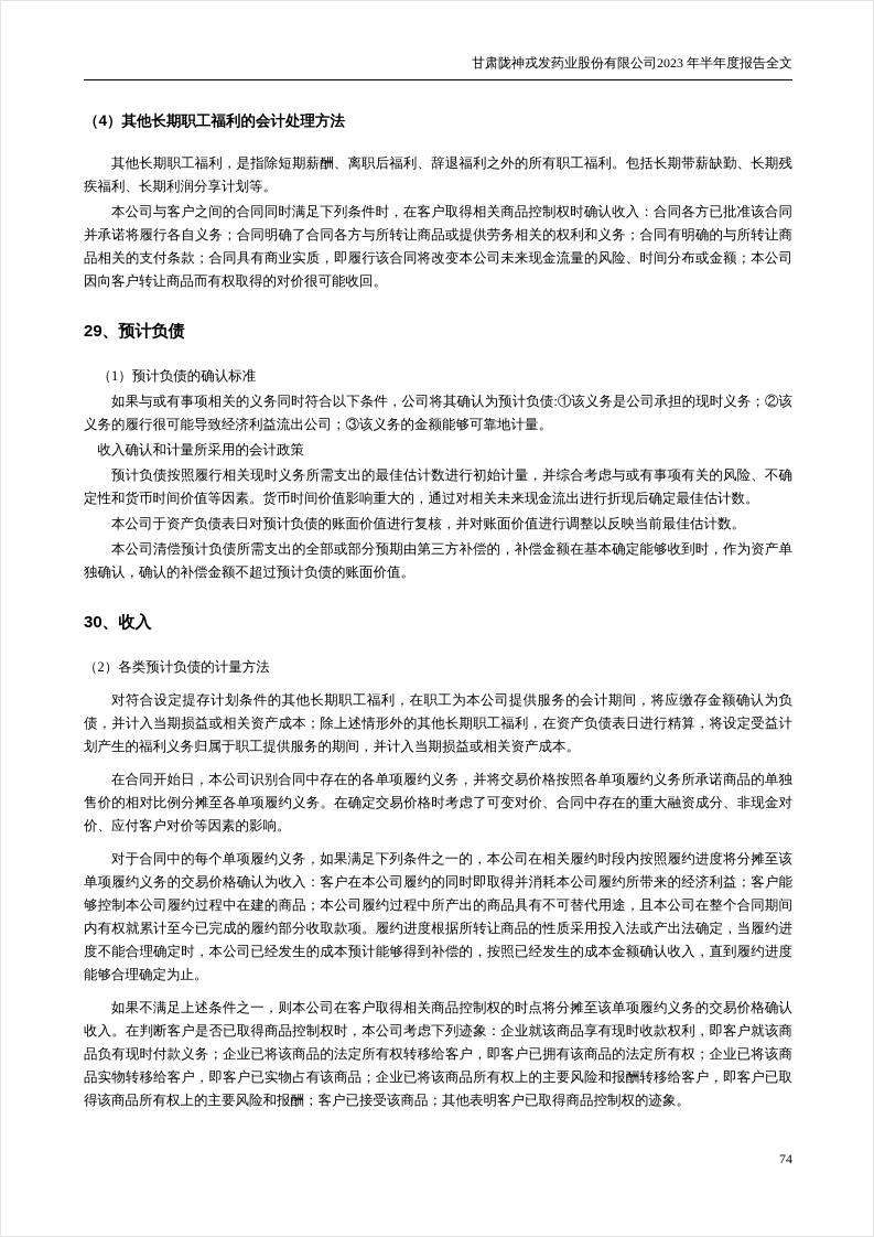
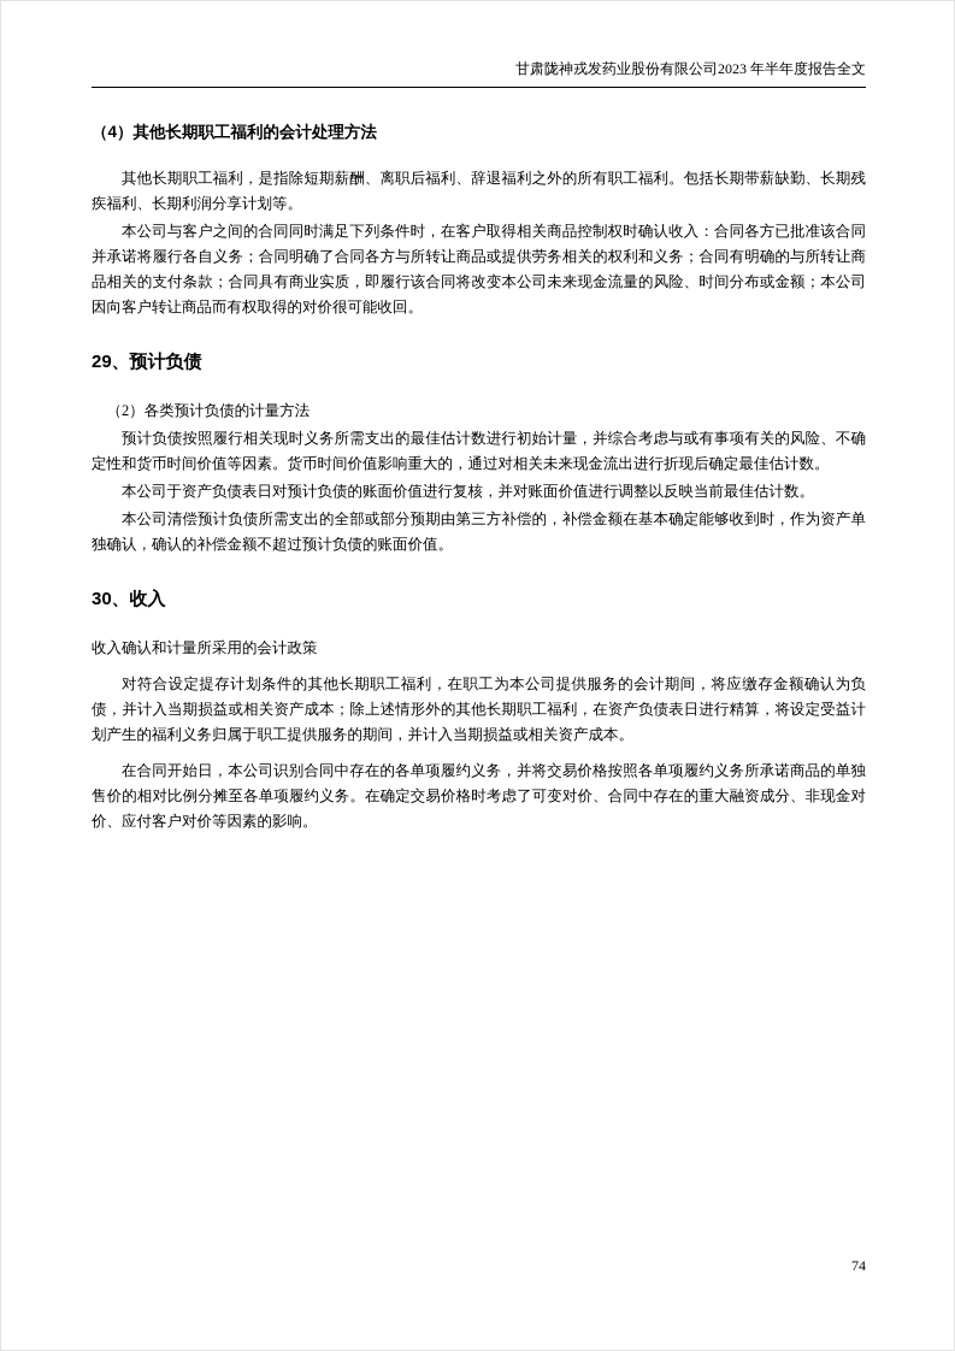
  甘肃陇神戎发药业股份有限公司2023 年半年度报告全文
  （4）其他长期职工福利的会计处理方法
  其他长期职工福利，是指除短期薪酬、离职后福利、辞退福利之外的所有职工福利。包括长期带薪缺勤、长期残疾福利、长期利润分享计划等。
  本公司与客户之间的合同同时满足下列条件时，在客户取得相关商品控制权时确认收入：合同各方已批准该合同并承诺将履行各自义务；合同明确了合同各方与所转让商品或提供劳务相关的权利和义务；合同有明确的与所转让商品相关的支付条款；合同具有商业实质，即履行该合同将改变本公司未来现金流量的风险、时间分布或金额；本公司因向客户转让商品而有权取得的对价很可能收回。
  29、预计负债
- （1）预计负债的确认标准
- 如果与或有事项相关的义务同时符合以下条件，公司将其确认为预计负债:①该义务是公司承担的现时义务；②该义务的履行很可能导致经济利益流出公司；③该义务的金额能够可靠地计量。
- 收入确认和计量所采用的会计政策
+ （2）各类预计负债的计量方法
  预计负债按照履行相关现时义务所需支出的最佳估计数进行初始计量，并综合考虑与或有事项有关的风险、不确定性和货币时间价值等因素。货币时间价值影响重大的，通过对相关未来现金流出进行折现后确定最佳估计数。
  本公司于资产负债表日对预计负债的账面价值进行复核，并对账面价值进行调整以反映当前最佳估计数。
  本公司清偿预计负债所需支出的全部或部分预期由第三方补偿的，补偿金额在基本确定能够收到时，作为资产单独确认，确认的补偿金额不超过预计负债的账面价值。
  30、收入
- （2）各类预计负债的计量方法
+ 收入确认和计量所采用的会计政策
  对符合设定提存计划条件的其他长期职工福利，在职工为本公司提供服务的会计期间，将应缴存金额确认为负债，并计入当期损益或相关资产成本；除上述情形外的其他长期职工福利，在资产负债表日进行精算，将设定受益计划产生的福利义务归属于职工提供服务的期间，并计入当期损益或相关资产成本。
  在合同开始日，本公司识别合同中存在的各单项履约义务，并将交易价格按照各单项履约义务所承诺商品的单独售价的相对比例分摊至各单项履约义务。在确定交易价格时考虑了可变对价、合同中存在的重大融资成分、非现金对价、应付客户对价等因素的影响。
- 对于合同中的每个单项履约义务，如果满足下列条件之一的，本公司在相关履约时段内按照履约进度将分摊至该单项履约义务的交易价格确认为收入：客户在本公司履约的同时即取得并消耗本公司履约所带来的经济利益；客户能够控制本公司履约过程中在建的商品；本公司履约过程中所产出的商品具有不可替代用途，且本公司在整个合同期间内有权就累计至今已完成的履约部分收取款项。履约进度根据所转让商品的性质采用投入法或产出法确定，当履约进度不能合理确定时，本公司已经发生的成本预计能够得到补偿的，按照已经发生的成本金额确认收入，直到履约进度能够合理确定为止。
- 如果不满足上述条件之一，则本公司在客户取得相关商品控制权的时点将分摊至该单项履约义务的交易价格确认收入。在判断客户是否已取得商品控制权时，本公司考虑下列迹象：企业就该商品享有现时收款权利，即客户就该商品负有现时付款义务；企业已将该商品的法定所有权转移给客户，即客户已拥有该商品的法定所有权；企业已将该商品实物转移给客户，即客户已实物占有该商品；企业已将该商品所有权上的主要风险和报酬转移给客户，即客户已取得该商品所有权上的主要风险和报酬；客户已接受该商品；其他表明客户已取得商品控制权的迹象。
  74
